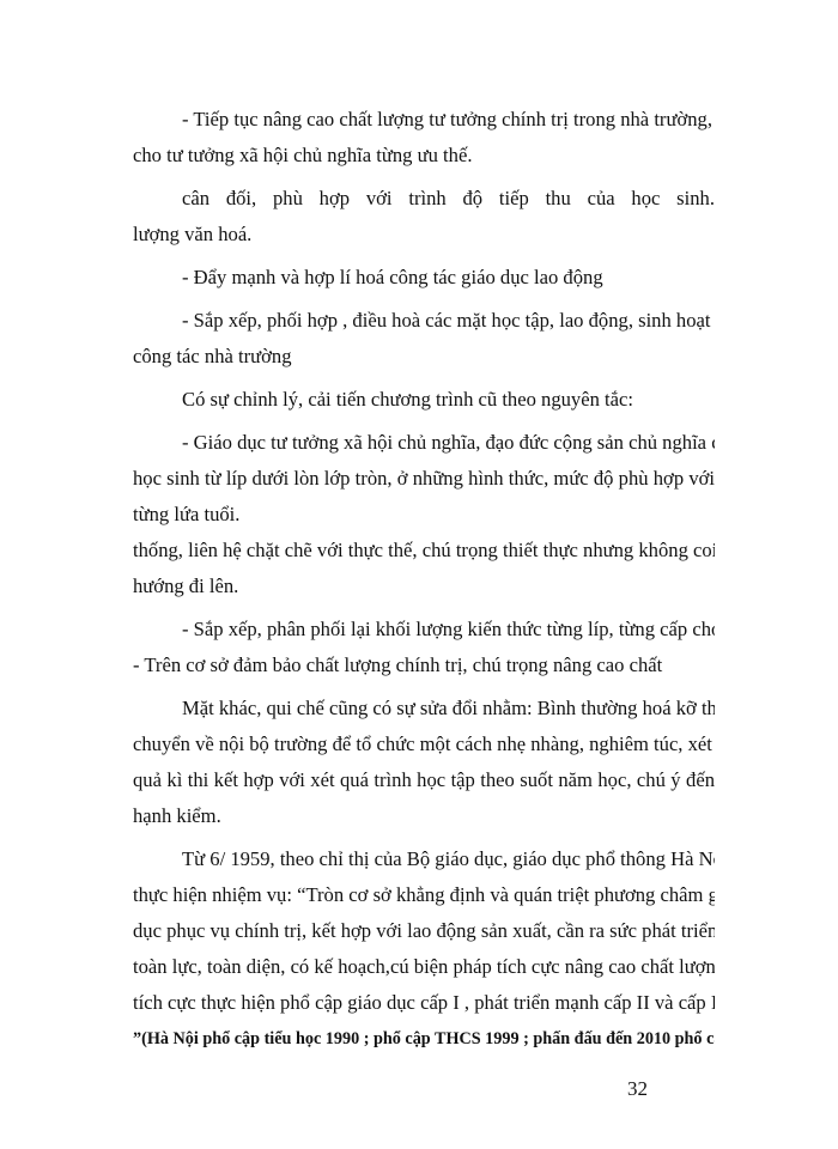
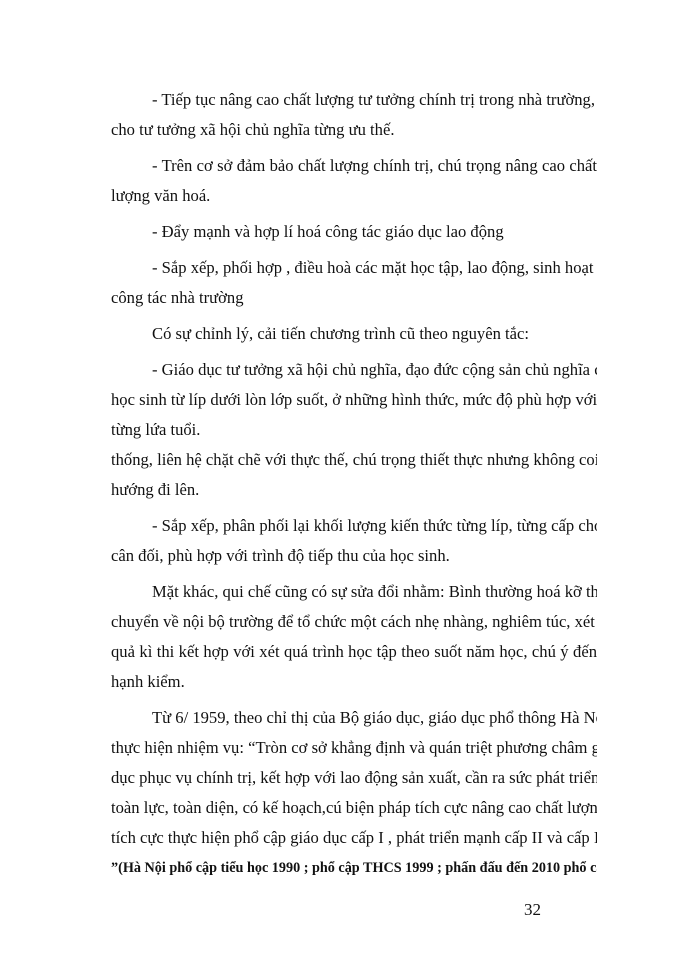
  - Tiếp tục nâng cao chất lượng tư tưởng chính trị trong nhà trường,
  cho tư tưởng xã hội chủ nghĩa từng ưu thế.
- cân đối, phù hợp với trình độ tiếp thu của học sinh.
+ - Trên cơ sở đảm bảo chất lượng chính trị, chú trọng nâng cao chất
  lượng văn hoá.
  - Đẩy mạnh và hợp lí hoá công tác giáo dục lao động
  - Sắp xếp, phối hợp , điều hoà các mặt học tập, lao động, sinh hoạt
  công tác nhà trường
  Có sự chỉnh lý, cải tiến chương trình cũ theo nguyên tắc:
  - Giáo dục tư tưởng xã hội chủ nghĩa, đạo đức cộng sản chủ nghĩa
- học sinh từ líp dưới lòn lớp tròn, ở những hình thức, mức độ phù hợp với
+ học sinh từ líp dưới lòn lớp suốt, ở những hình thức, mức độ phù hợp với
  từng lứa tuổi.
  thống, liên hệ chặt chẽ với thực thế, chú trọng thiết thực nhưng không coi
  hướng đi lên.
  - Sắp xếp, phân phối lại khối lượng kiến thức từng líp, từng cấp ch
- - Trên cơ sở đảm bảo chất lượng chính trị, chú trọng nâng cao chất
+ cân đối, phù hợp với trình độ tiếp thu của học sinh.
  Mặt khác, qui chế cũng có sự sửa đổi nhằm: Bình thường hoá kỡ th
  chuyển về nội bộ trường để tổ chức một cách nhẹ nhàng, nghiêm túc, xét
  quả kì thi kết hợp với xét quá trình học tập theo suốt năm học, chú ý đến
  hạnh kiểm.
  Từ 6/ 1959, theo chỉ thị của Bộ giáo dục, giáo dục phổ thông Hà N
  thực hiện nhiệm vụ: “Tròn cơ sở khẳng định và quán triệt phương châm g
  dục phục vụ chính trị, kết hợp với lao động sản xuất, cần ra sức phát triển
  toàn lực, toàn diện, có kế hoạch,cú biện pháp tích cực nâng cao chất lượn
  tích cực thực hiện phổ cập giáo dục cấp I , phát triển mạnh cấp II và cấp I
  ”(Hà Nội phổ cập tiểu học 1990 ; phổ cập THCS 1999 ; phấn đấu đến 2010 phổ c
  32
